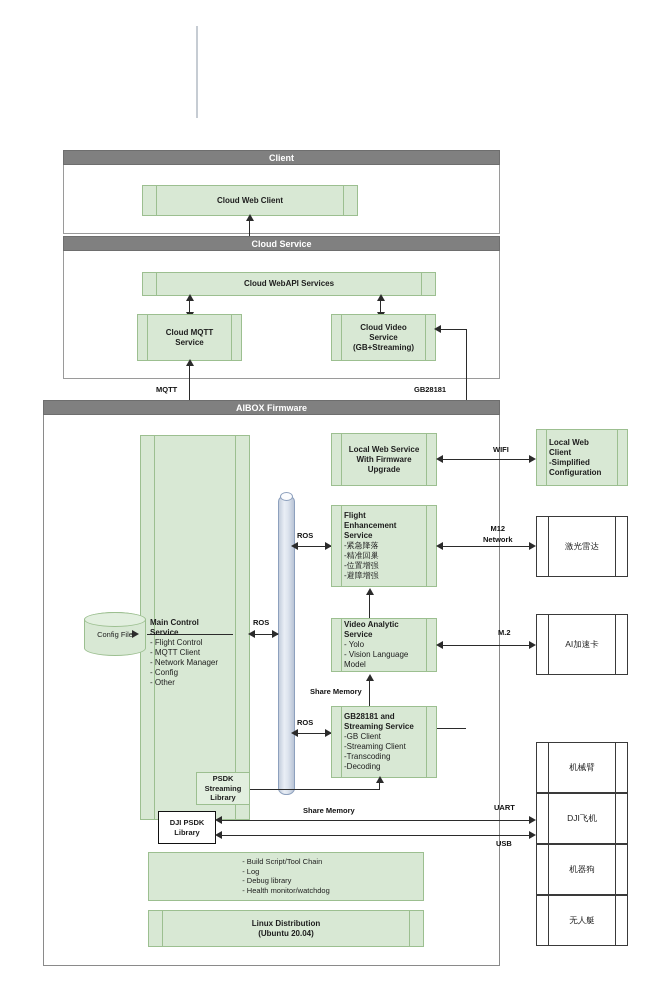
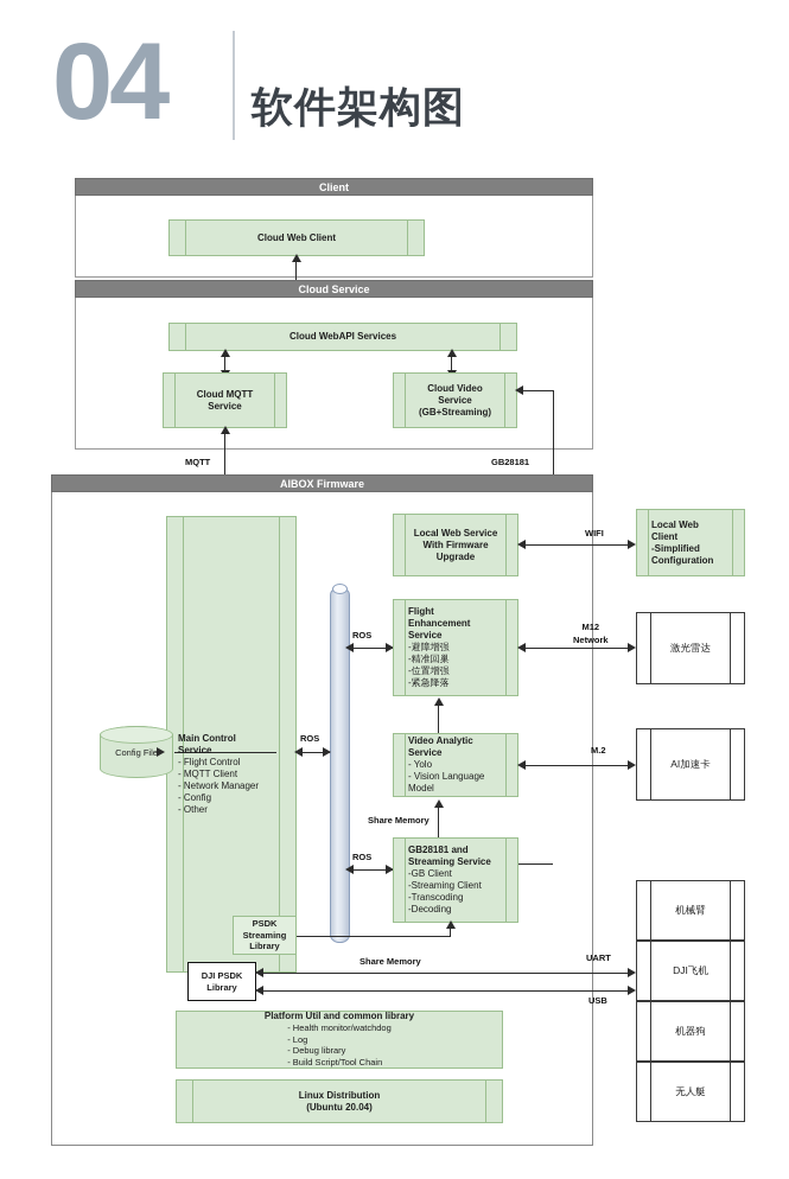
+ 04
+ 软件架构图
  Client
  Cloud Web Client
  Cloud Service
  Cloud WebAPI Services
  Cloud MQTT
  Service
  Cloud Video
  Service
  (GB+Streaming)
  MQTT
  GB28181
  AIBOX Firmware
  Main Control
  Service
  - Flight Control
  - MQTT Client
  - Network Manager
  - Config
  - Other
  Config File
  ROS
  ROS
  ROS
  Local Web Service
  With Firmware
  Upgrade
  Flight
  Enhancement
  Service
- -紧急降落
+ -避障增强
  -精准回巢
  -位置增强
- -避障增强
+ -紧急降落
  Video Analytic
  Service
  - Yolo
  - Vision Language
  Model
  GB28181 and
  Streaming Service
  -GB Client
  -Streaming Client
  -Transcoding
  -Decoding
  Share Memory
  PSDK
  Streaming
  Library
  Share Memory
  DJI PSDK
  Library
+ Platform Util and common library
- - Build Script/Tool Chain
+ - Health monitor/watchdog
  - Log
  - Debug library
- - Health monitor/watchdog
+ - Build Script/Tool Chain
  Linux Distribution
  (Ubuntu 20.04)
  Local Web
  Client
  -Simplified
  Configuration
  激光雷达
  AI加速卡
  机械臂
  DJI飞机
  机器狗
  无人艇
  WIFI
  M12
  Network
  M.2
  UART
  USB
